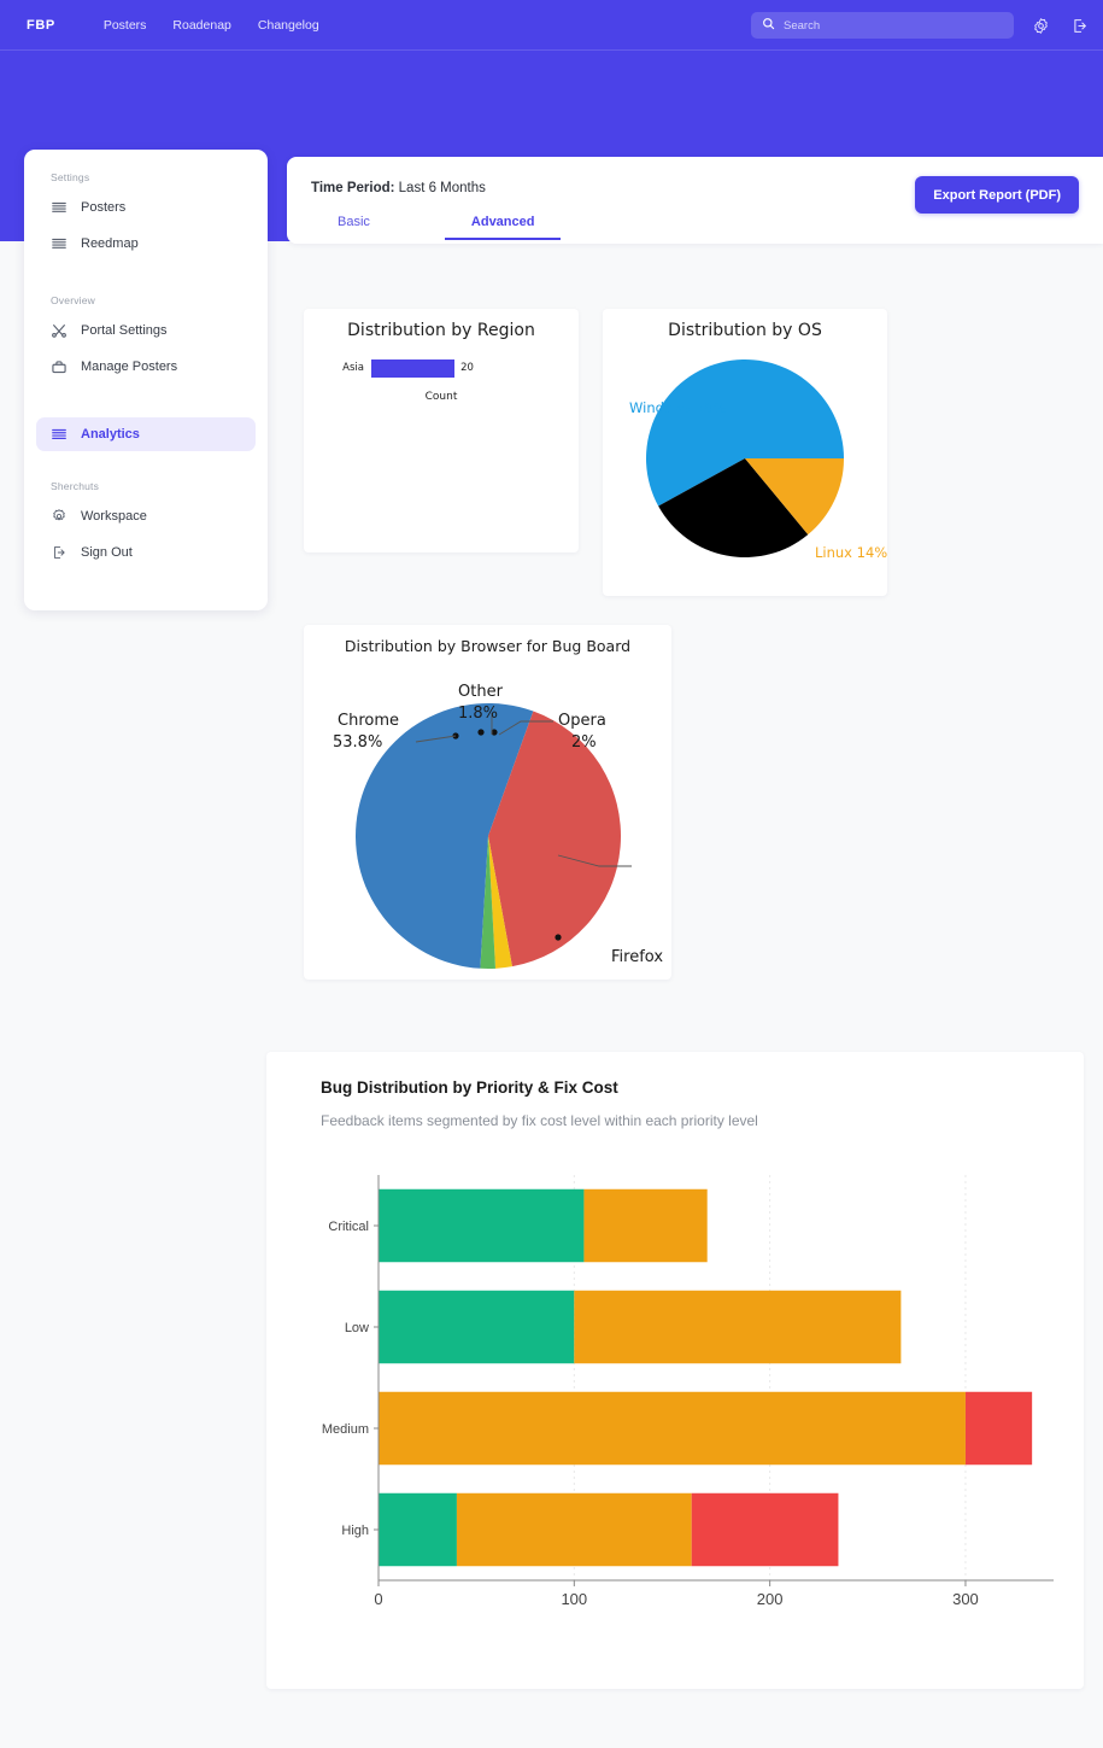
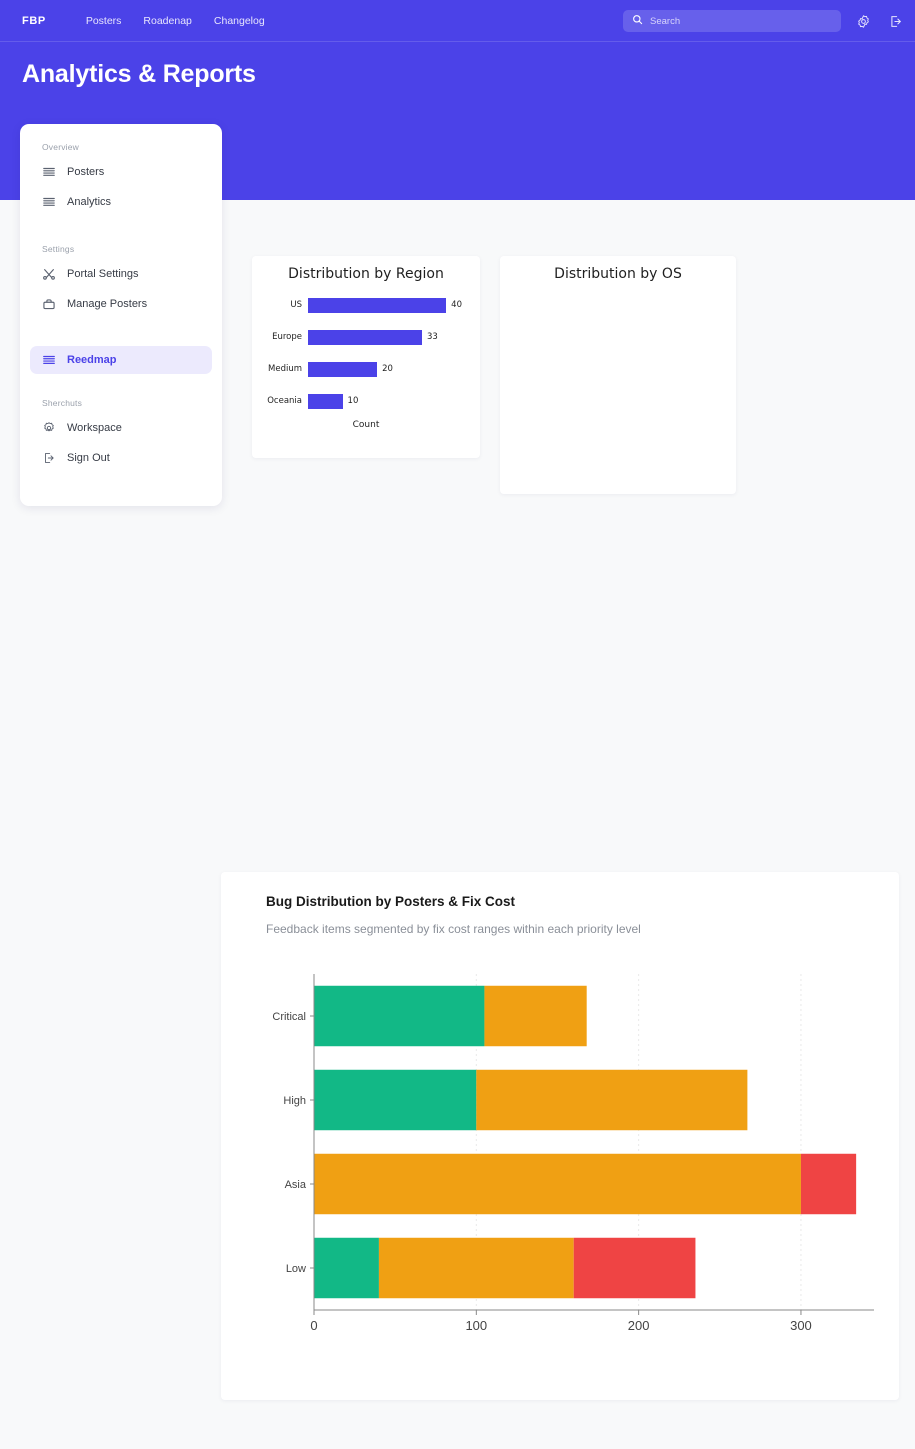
  FBP
  Posters
  Roadenap
  Changelog
  Search
+ Analytics & Reports
- Settings
+ Overview
  Posters
- Reedmap
+ Analytics
- Overview
+ Settings
  Portal Settings
  Manage Posters
- Analytics
+ Reedmap
  Sherchuts
  Workspace
  Sign Out
- Time Period: Last 6 Months
- Basic
- Advanced
- Export Report (PDF)
  Distribution by Region
+ US
+ 40
+ Europe
+ 33
- Asia
+ Medium
  20
+ Oceania
+ 10
  Count
  Distribution by OS
- Windows 58%
- Linux 14%
- Distribution by Browser for Bug Board
- Chrome
- 53.8%
- Firefox
- Opera
- 2%
- Other
- 1.8%
- Bug Distribution by Priority & Fix Cost
+ Bug Distribution by Posters & Fix Cost
- Feedback items segmented by fix cost level within each priority level
+ Feedback items segmented by fix cost ranges within each priority level
  Critical
- Low
+ High
- Medium
+ Asia
- High
+ Low
  0
  100
  200
  300
